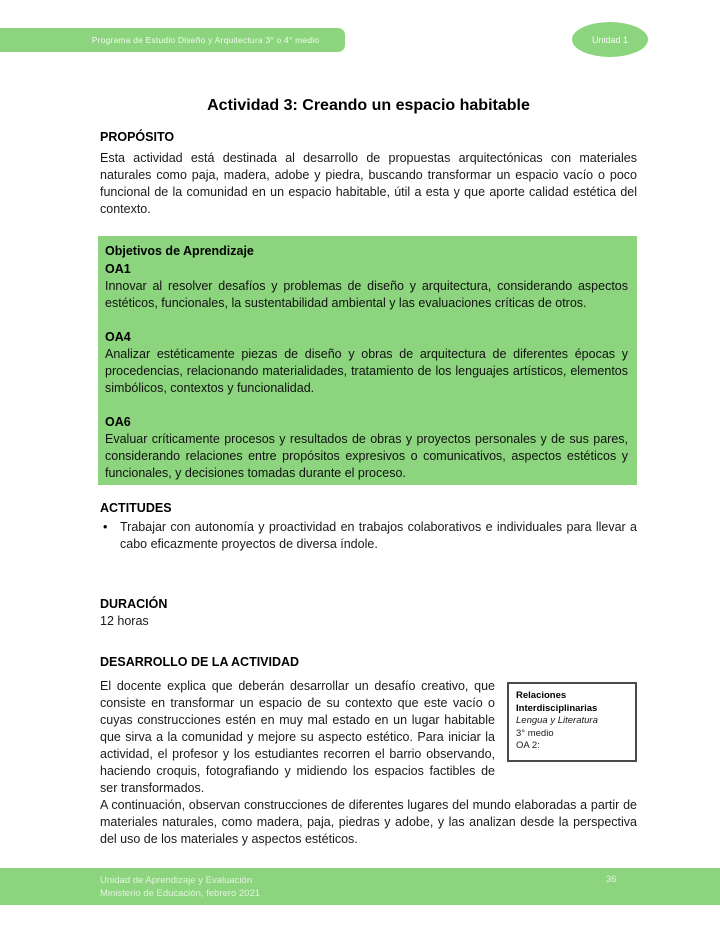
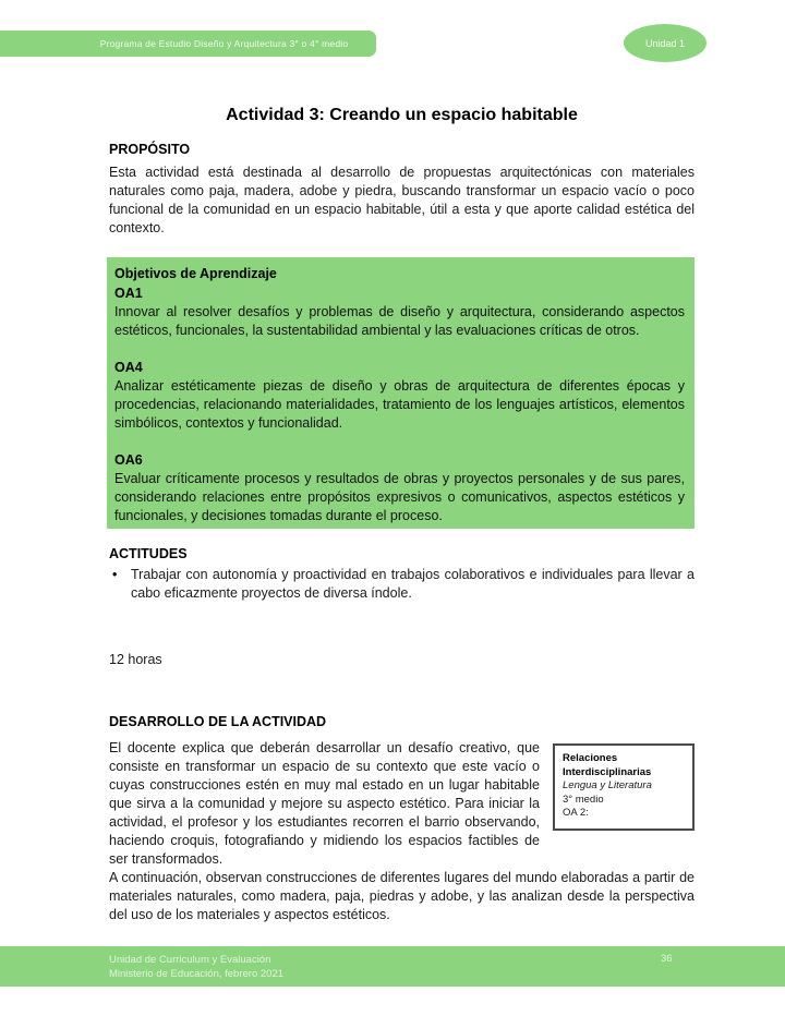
  Programa de Estudio Diseño y Arquitectura 3° o 4° medio
  Unidad 1
  Actividad 3: Creando un espacio habitable
  PROPÓSITO
  Esta actividad está destinada al desarrollo de propuestas arquitectónicas con materiales naturales como paja, madera, adobe y piedra, buscando transformar un espacio vacío o poco funcional de la comunidad en un espacio habitable, útil a esta y que aporte calidad estética del contexto.
  Objetivos de Aprendizaje
  OA1
  Innovar al resolver desafíos y problemas de diseño y arquitectura, considerando aspectos estéticos, funcionales, la sustentabilidad ambiental y las evaluaciones críticas de otros.
  OA4
  Analizar estéticamente piezas de diseño y obras de arquitectura de diferentes épocas y procedencias, relacionando materialidades, tratamiento de los lenguajes artísticos, elementos simbólicos, contextos y funcionalidad.
  OA6
  Evaluar críticamente procesos y resultados de obras y proyectos personales y de sus pares, considerando relaciones entre propósitos expresivos o comunicativos, aspectos estéticos y funcionales, y decisiones tomadas durante el proceso.
  ACTITUDES
  Trabajar con autonomía y proactividad en trabajos colaborativos e individuales para llevar a cabo eficazmente proyectos de diversa índole.
- DURACIÓN
  12 horas
  DESARROLLO DE LA ACTIVIDAD
  Relaciones Interdisciplinarias
  Lengua y Literatura
  3° medio
  OA 2:
  El docente explica que deberán desarrollar un desafío creativo, que consiste en transformar un espacio de su contexto que este vacío o cuyas construcciones estén en muy mal estado en un lugar habitable que sirva a la comunidad y mejore su aspecto estético. Para iniciar la actividad, el profesor y los estudiantes recorren el barrio observando, haciendo croquis, fotografiando y midiendo los espacios factibles de ser transformados.
  A continuación, observan construcciones de diferentes lugares del mundo elaboradas a partir de materiales naturales, como madera, paja, piedras y adobe, y las analizan desde la perspectiva del uso de los materiales y aspectos estéticos.
- Unidad de Aprendizaje y Evaluación
+ Unidad de Curriculum y Evaluación
  Ministerio de Educación, febrero 2021
  36
